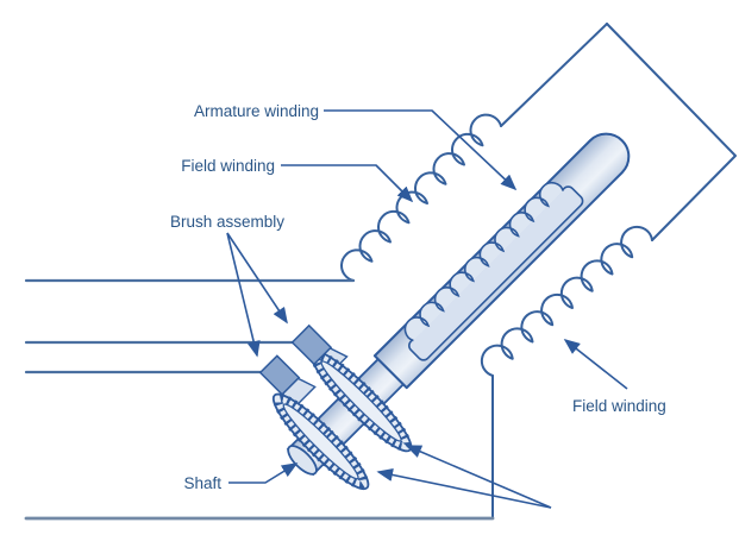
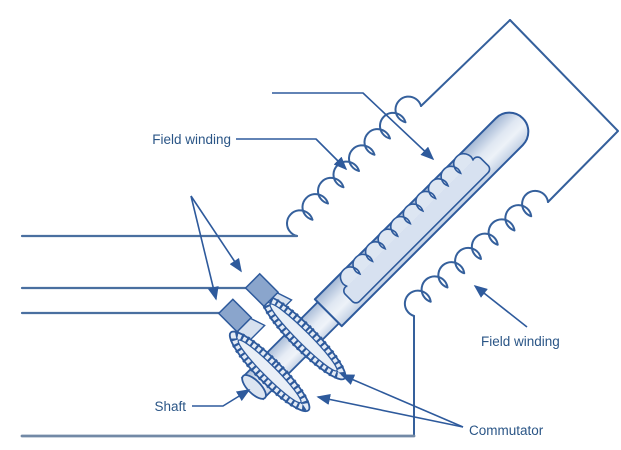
- Armature winding
  Field winding
- Brush assembly
  Shaft
  Field winding
+ Commutator
